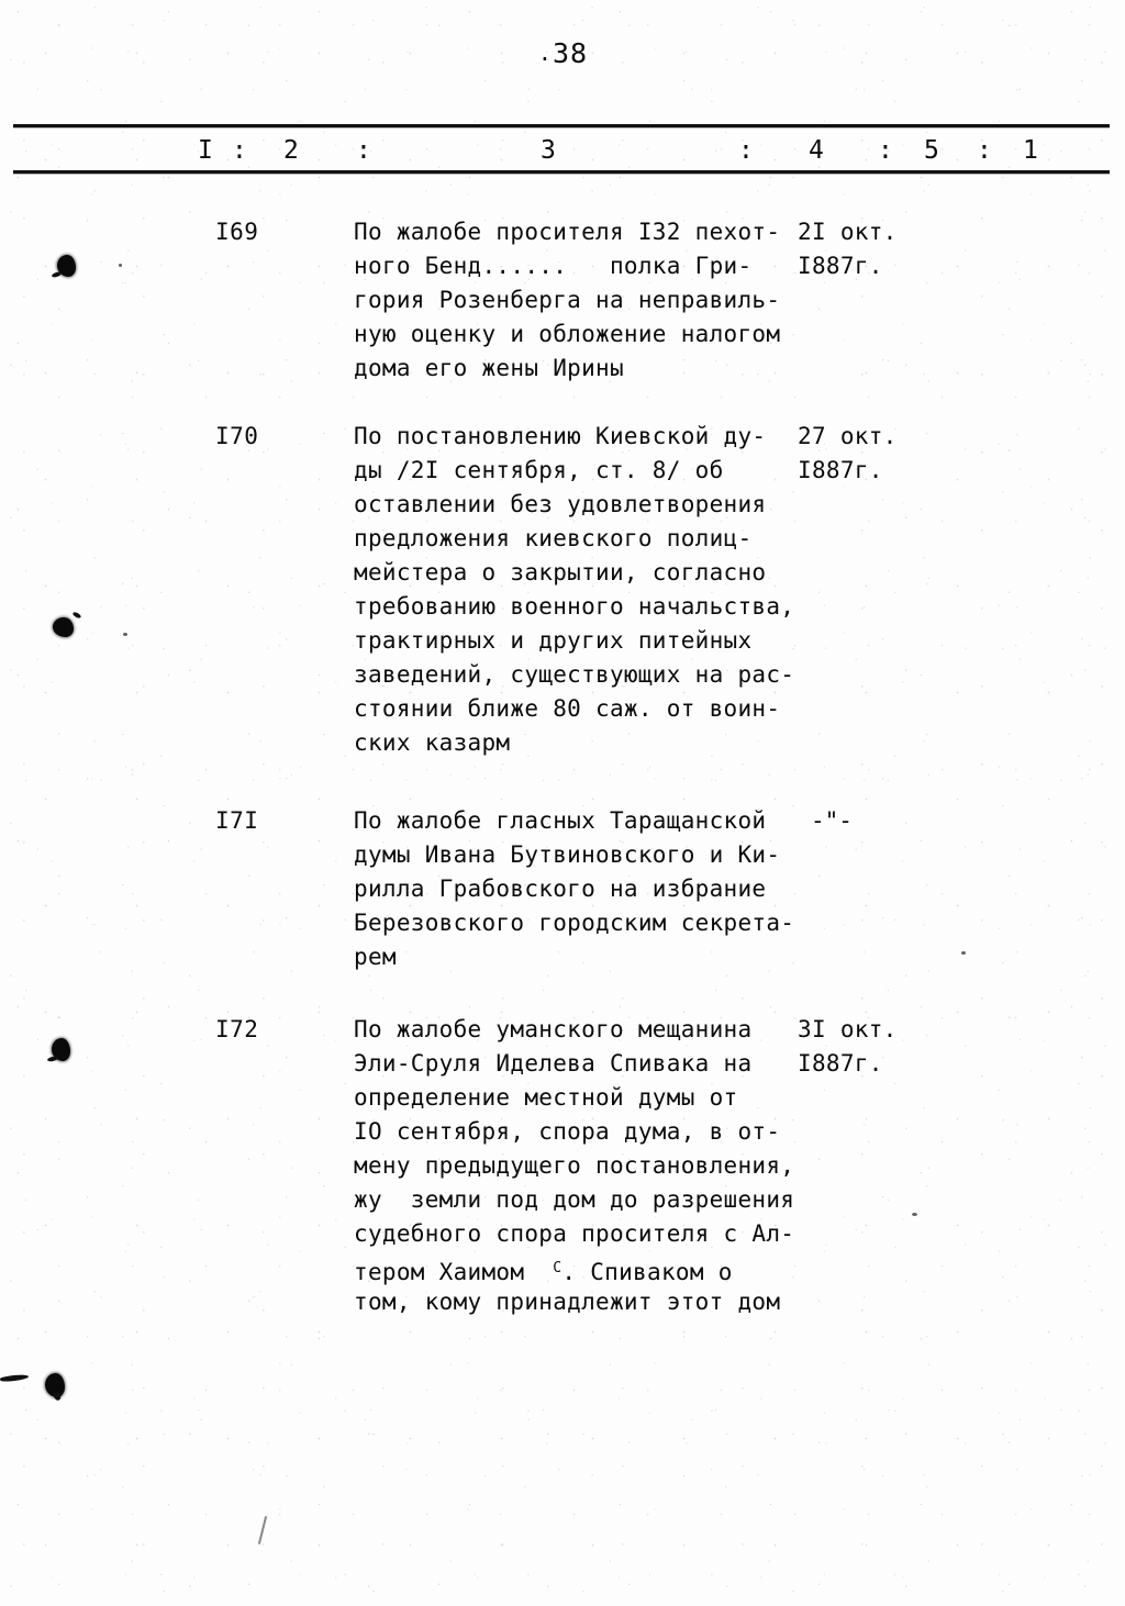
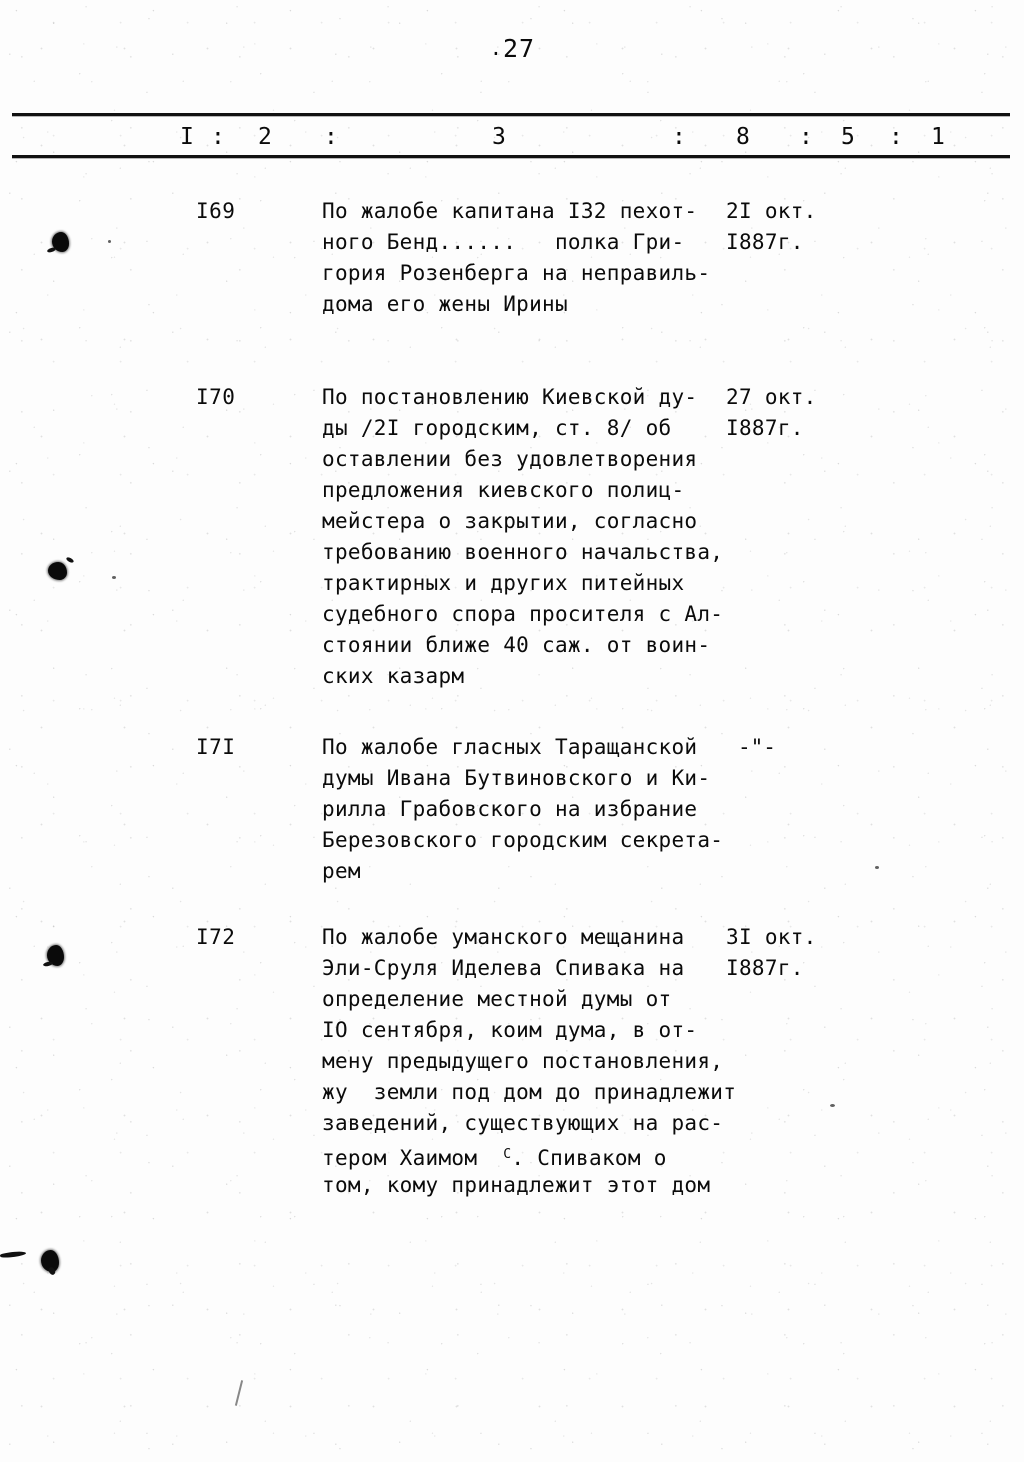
- .38
+ .27
  I
  :
  2
  :
  3
  :
- 4
+ 8
  :
  5
  :
  1
  I69
- По жалобе просителя I32 пехот-
+ По жалобе капитана I32 пехот-
  ного Бенд...... полка Гри-
  гория Розенберга на неправиль-
- ную оценку и обложение налогом
  дома его жены Ирины
  2I окт.
  I887г.
  I70
  По постановлению Киевской ду-
- ды /2I сентября, ст. 8/ об
+ ды /2I городским, ст. 8/ об
  оставлении без удовлетворения
  предложения киевского полиц-
  мейстера о закрытии, согласно
  требованию военного начальства,
  трактирных и других питейных
- заведений, существующих на рас-
+ судебного спора просителя с Ал-
- стоянии ближе 80 саж. от воин-
+ стоянии ближе 40 саж. от воин-
  ских казарм
  27 окт.
  I887г.
  I7I
  По жалобе гласных Таращанской
  думы Ивана Бутвиновского и Ки-
  рилла Грабовского на избрание
  Березовского городским секрета-
  рем
  -"-
  I72
  По жалобе уманского мещанина
  Эли-Сруля Иделева Спивака на
  определение местной думы от
- IO сентября, спора дума, в от-
+ IO сентября, коим дума, в от-
  мену предыдущего постановления,
- жу земли под дом до разрешения
+ жу земли под дом до принадлежит
- судебного спора просителя с Ал-
+ заведений, существующих на рас-
  тером Хаимом С. Спиваком о
  том, кому принадлежит этот дом
  3I окт.
  I887г.
